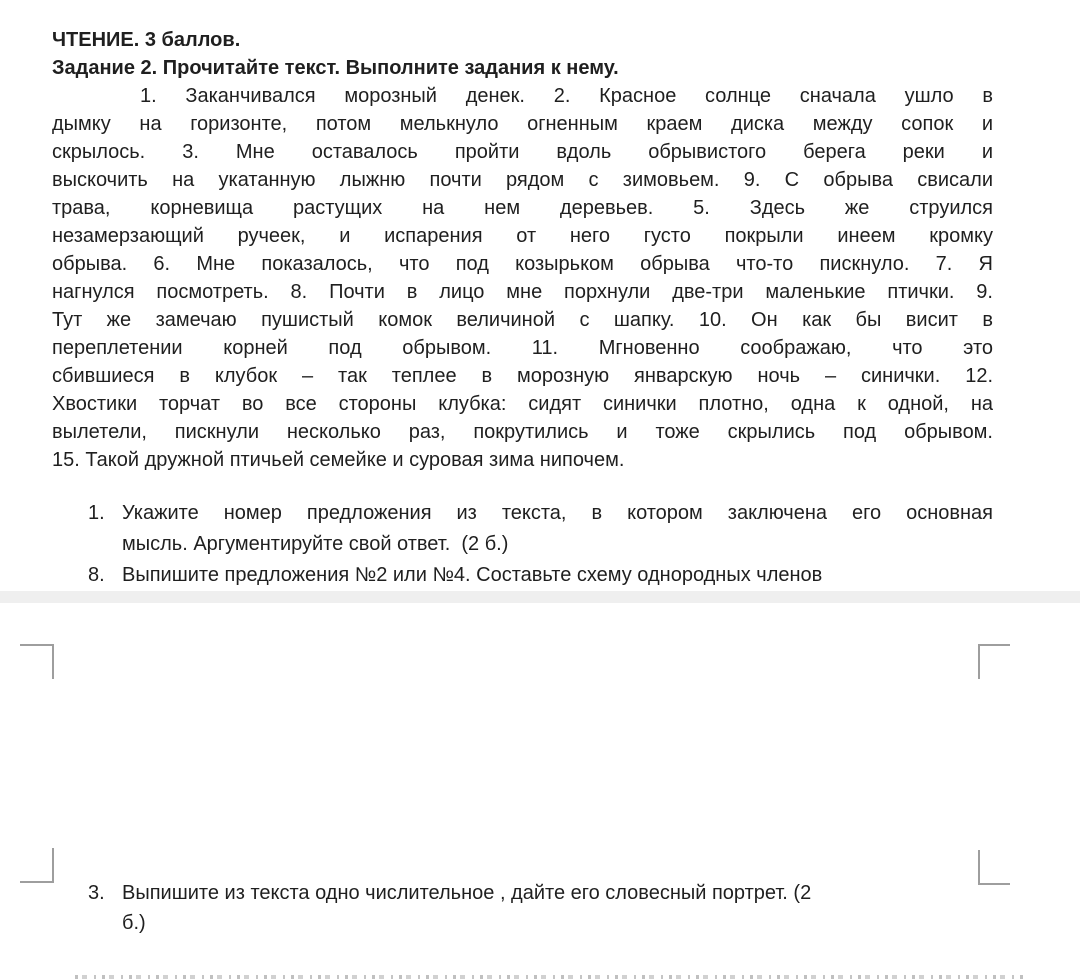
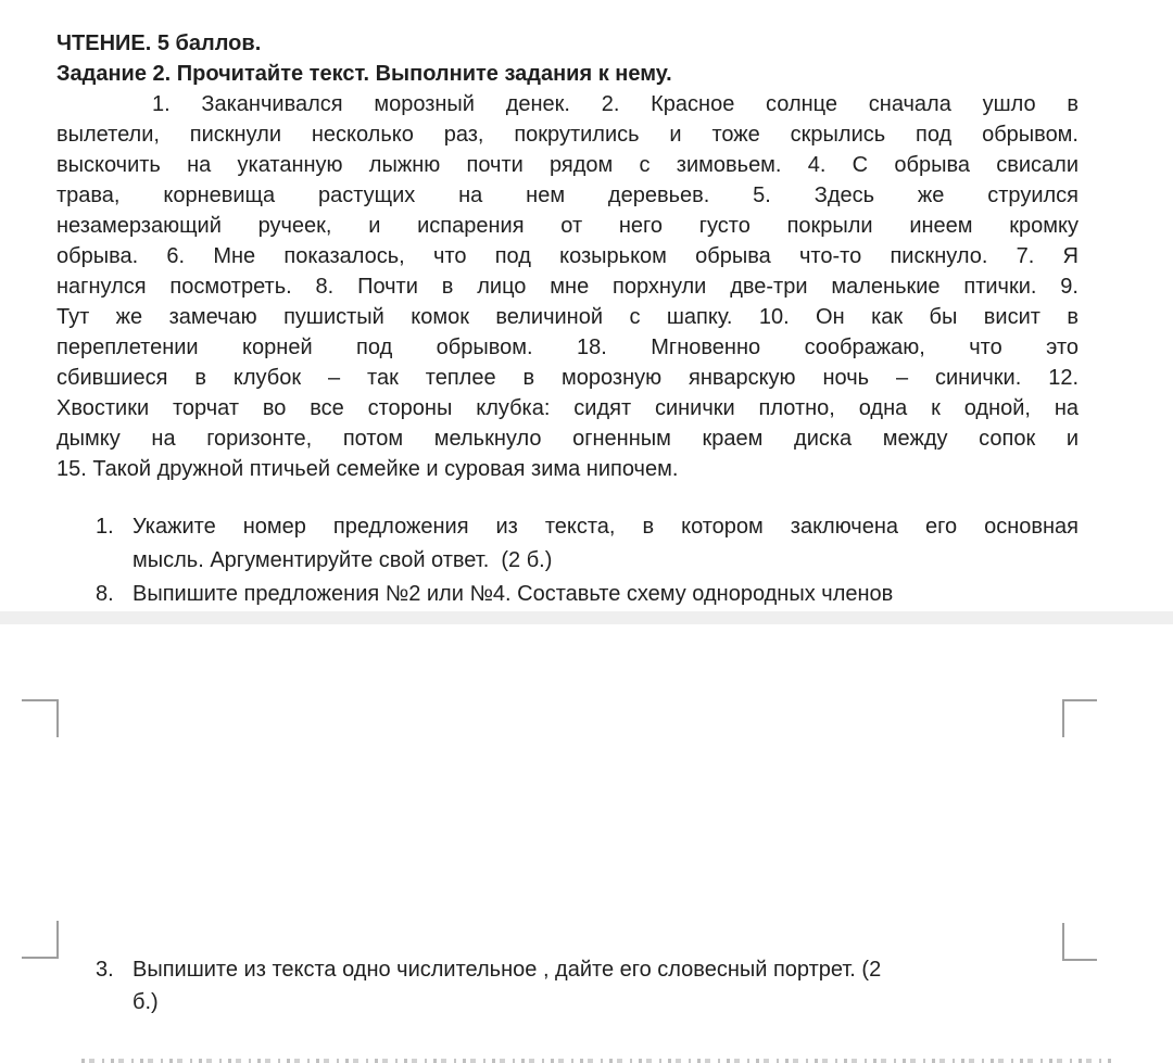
- ЧТЕНИЕ. 3 баллов.
+ ЧТЕНИЕ. 5 баллов.
  Задание 2. Прочитайте текст. Выполните задания к нему.
  1. Заканчивался морозный денек. 2. Красное солнце сначала ушло в
- дымку на горизонте, потом мелькнуло огненным краем диска между сопок и
+ вылетели, пискнули несколько раз, покрутились и тоже скрылись под обрывом.
- скрылось. 3. Мне оставалось пройти вдоль обрывистого берега реки и
- выскочить на укатанную лыжню почти рядом с зимовьем. 9. С обрыва свисали
+ выскочить на укатанную лыжню почти рядом с зимовьем. 4. С обрыва свисали
  трава, корневища растущих на нем деревьев. 5. Здесь же струился
  незамерзающий ручеек, и испарения от него густо покрыли инеем кромку
  обрыва. 6. Мне показалось, что под козырьком обрыва что-то пискнуло. 7. Я
  нагнулся посмотреть. 8. Почти в лицо мне порхнули две-три маленькие птички. 9.
  Тут же замечаю пушистый комок величиной с шапку. 10. Он как бы висит в
- переплетении корней под обрывом. 11. Мгновенно соображаю, что это
+ переплетении корней под обрывом. 18. Мгновенно соображаю, что это
  сбившиеся в клубок – так теплее в морозную январскую ночь – синички. 12.
  Хвостики торчат во все стороны клубка: сидят синички плотно, одна к одной, на
- вылетели, пискнули несколько раз, покрутились и тоже скрылись под обрывом.
+ дымку на горизонте, потом мелькнуло огненным краем диска между сопок и
  15. Такой дружной птичьей семейке и суровая зима нипочем.
  1.
  Укажите номер предложения из текста, в котором заключена его основная
  мысль. Аргументируйте свой ответ. (2 б.)
  8.
  Выпишите предложения №2 или №4. Составьте схему однородных членов
  3.
  Выпишите из текста одно числительное , дайте его словесный портрет. (2
  б.)
